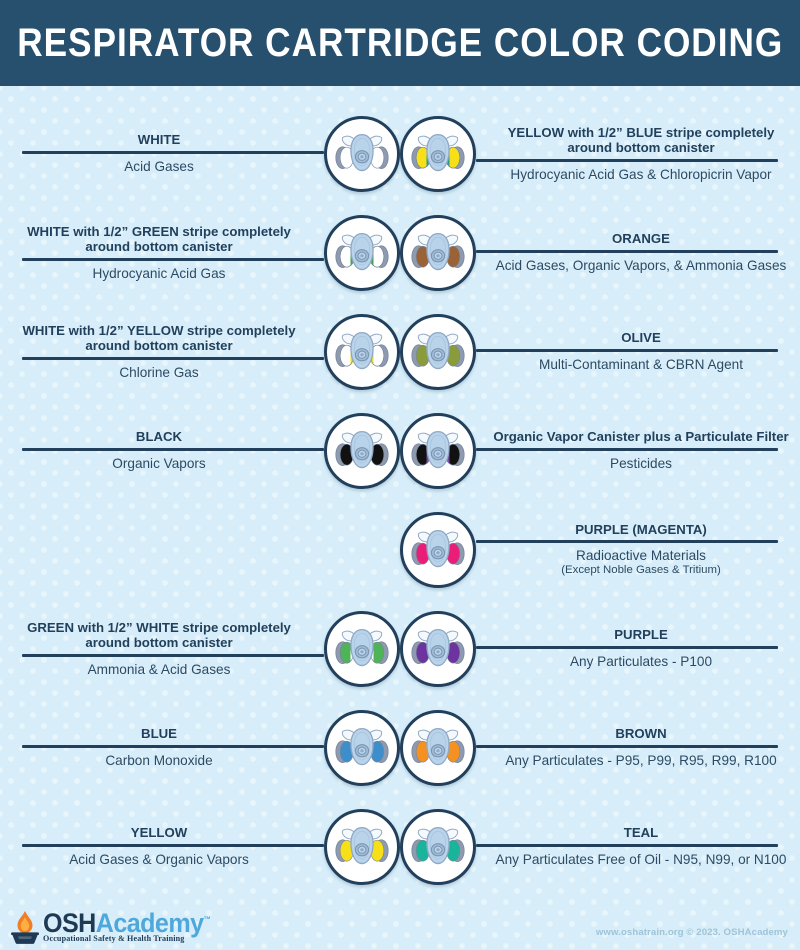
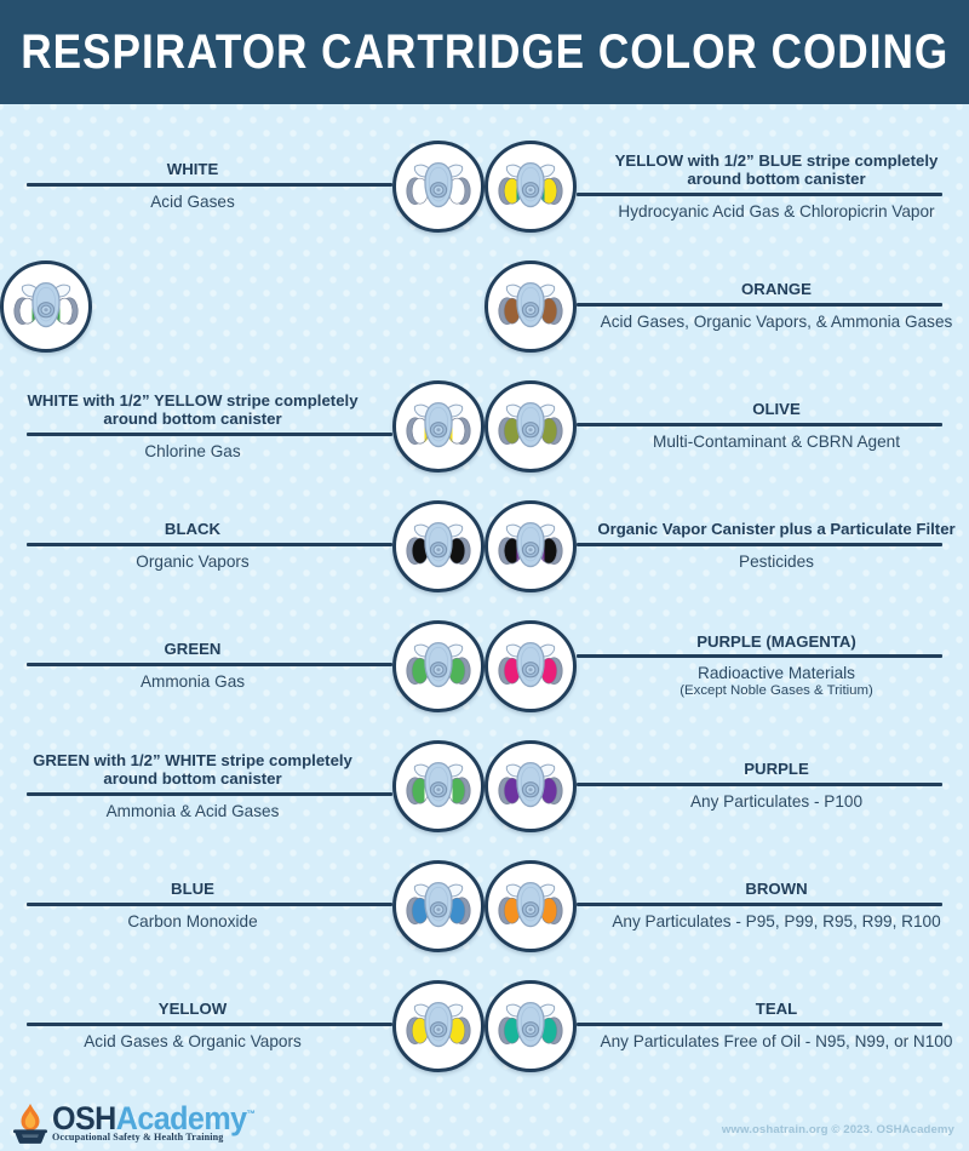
  RESPIRATOR CARTRIDGE COLOR CODING
  WHITE
  Acid Gases
- WHITE with 1/2” GREEN stripe completely around bottom canister
- Hydrocyanic Acid Gas
  WHITE with 1/2” YELLOW stripe completely around bottom canister
  Chlorine Gas
  BLACK
  Organic Vapors
+ GREEN
+ Ammonia Gas
  GREEN with 1/2” WHITE stripe completely around bottom canister
  Ammonia & Acid Gases
  BLUE
  Carbon Monoxide
  YELLOW
  Acid Gases & Organic Vapors
  YELLOW with 1/2” BLUE stripe completely around bottom canister
  Hydrocyanic Acid Gas & Chloropicrin Vapor
  ORANGE
  Acid Gases, Organic Vapors, & Ammonia Gases
  OLIVE
  Multi-Contaminant & CBRN Agent
  Organic Vapor Canister plus a Particulate Filter
  Pesticides
  PURPLE (MAGENTA)
  Radioactive Materials
  (Except Noble Gases & Tritium)
  PURPLE
  Any Particulates - P100
  BROWN
  Any Particulates - P95, P99, R95, R99, R100
  TEAL
  Any Particulates Free of Oil - N95, N99, or N100
  OSHAcademy™
  Occupational Safety & Health Training
  www.oshatrain.org © 2023. OSHAcademy
